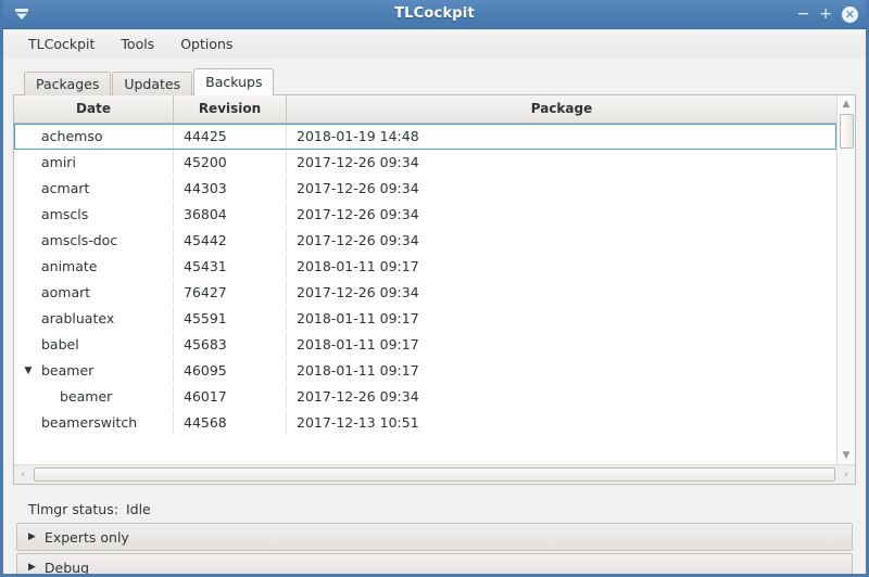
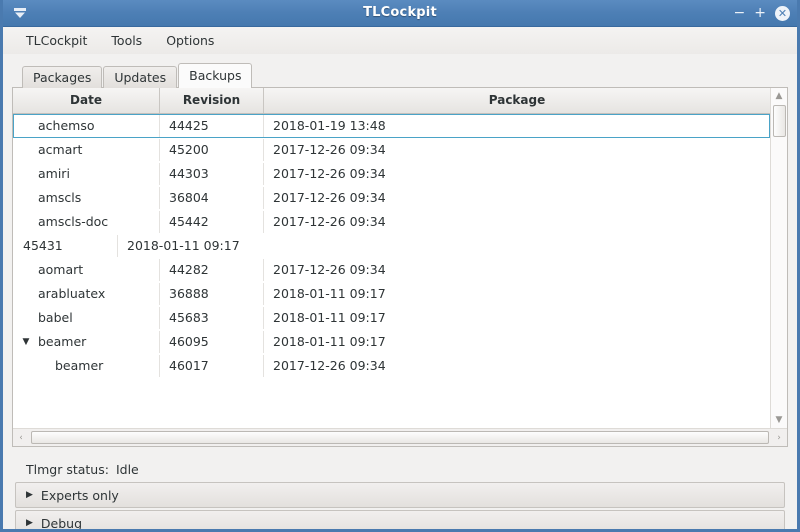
  TLCockpit
  −
  +
  ✕
  TLCockpit
  Tools
  Options
  Packages
  Updates
  Backups
  Date
  Revision
  Package
  achemso
  44425
- 2018-01-19 14:48
+ 2018-01-19 13:48
- amiri
+ acmart
  45200
  2017-12-26 09:34
- acmart
+ amiri
  44303
  2017-12-26 09:34
  amscls
  36804
  2017-12-26 09:34
  amscls-doc
  45442
  2017-12-26 09:34
- animate
  45431
  2018-01-11 09:17
  aomart
- 76427
+ 44282
  2017-12-26 09:34
  arabluatex
- 45591
+ 36888
  2018-01-11 09:17
  babel
  45683
  2018-01-11 09:17
  ▼
  beamer
  46095
  2018-01-11 09:17
  beamer
  46017
  2017-12-26 09:34
- beamerswitch
- 44568
- 2017-12-13 10:51
  ▲
  ▼
  ‹
  ›
  Tlmgr status:
  Idle
  ▶
  Experts only
  ▶
  Debug
